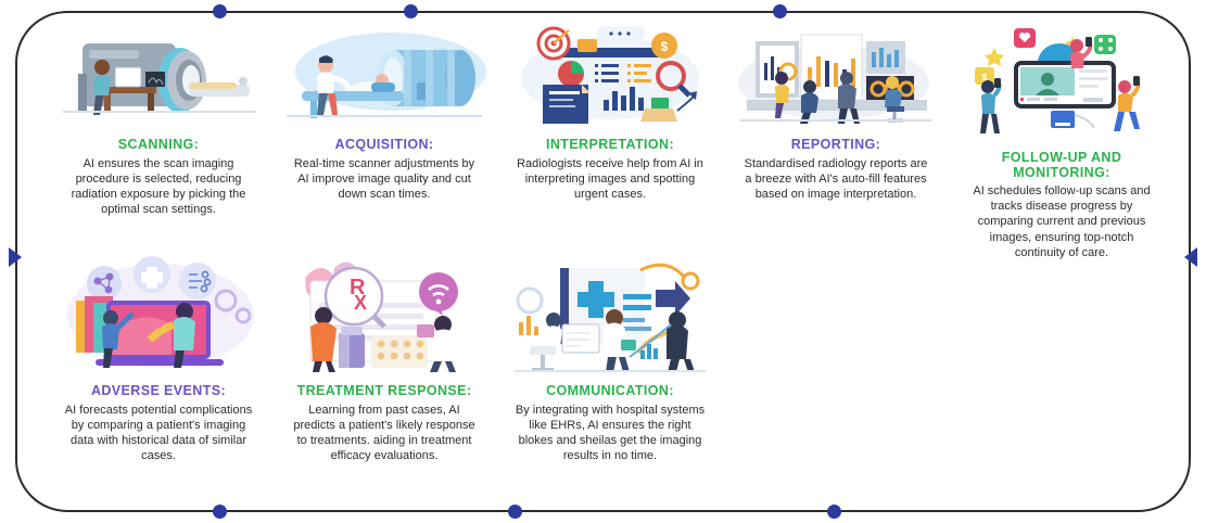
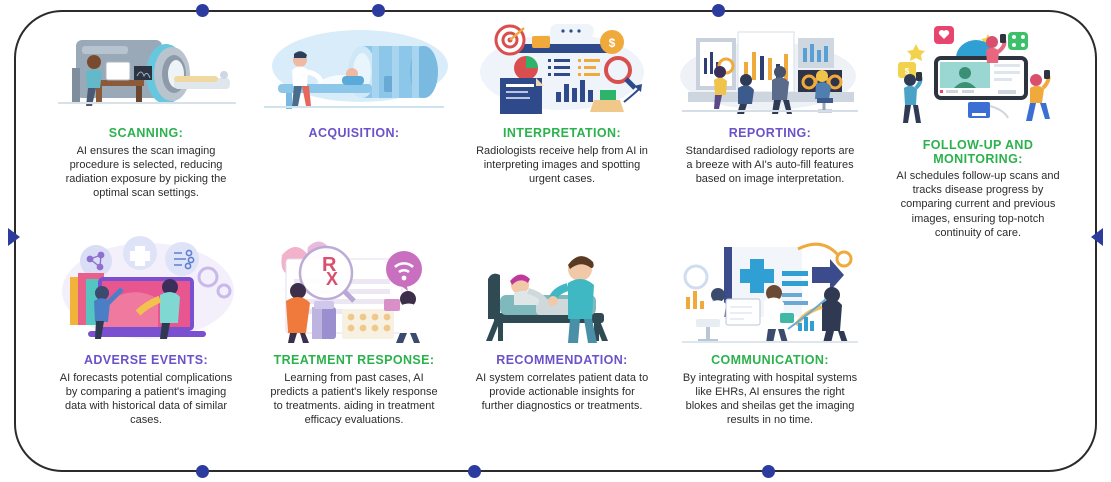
  SCANNING:
  AI ensures the scan imaging procedure is selected, reducing radiation exposure by picking the optimal scan settings.
  ACQUISITION:
- Real-time scanner adjustments by AI improve image quality and cut down scan times.
  $
  INTERPRETATION:
  Radiologists receive help from AI in interpreting images and spotting urgent cases.
  REPORTING:
  Standardised radiology reports are a breeze with AI's auto-fill features based on image interpretation.
  $
  FOLLOW-UP AND MONITORING:
  AI schedules follow-up scans and tracks disease progress by comparing current and previous images, ensuring top-notch continuity of care.
  ADVERSE EVENTS:
  AI forecasts potential complications by comparing a patient's imaging data with historical data of similar cases.
  R
  X
  TREATMENT RESPONSE:
  Learning from past cases, AI predicts a patient's likely response to treatments. aiding in treatment efficacy evaluations.
+ RECOMMENDATION:
+ AI system correlates patient data to provide actionable insights for further diagnostics or treatments.
  COMMUNICATION:
  By integrating with hospital systems like EHRs, AI ensures the right blokes and sheilas get the imaging results in no time.
